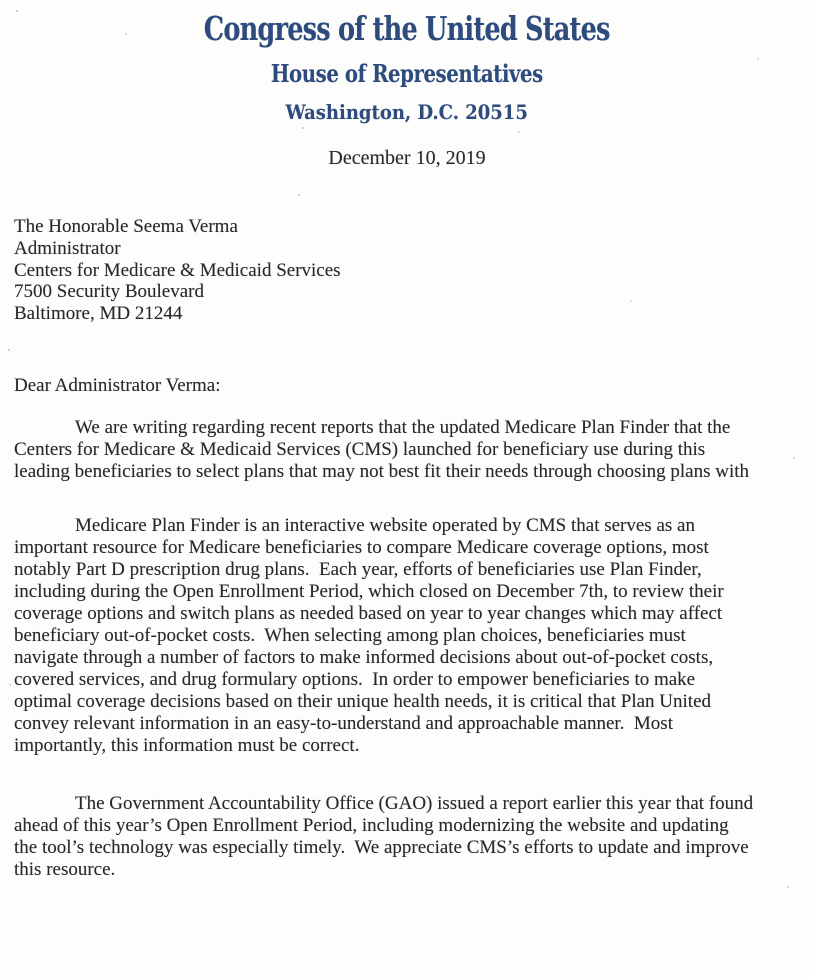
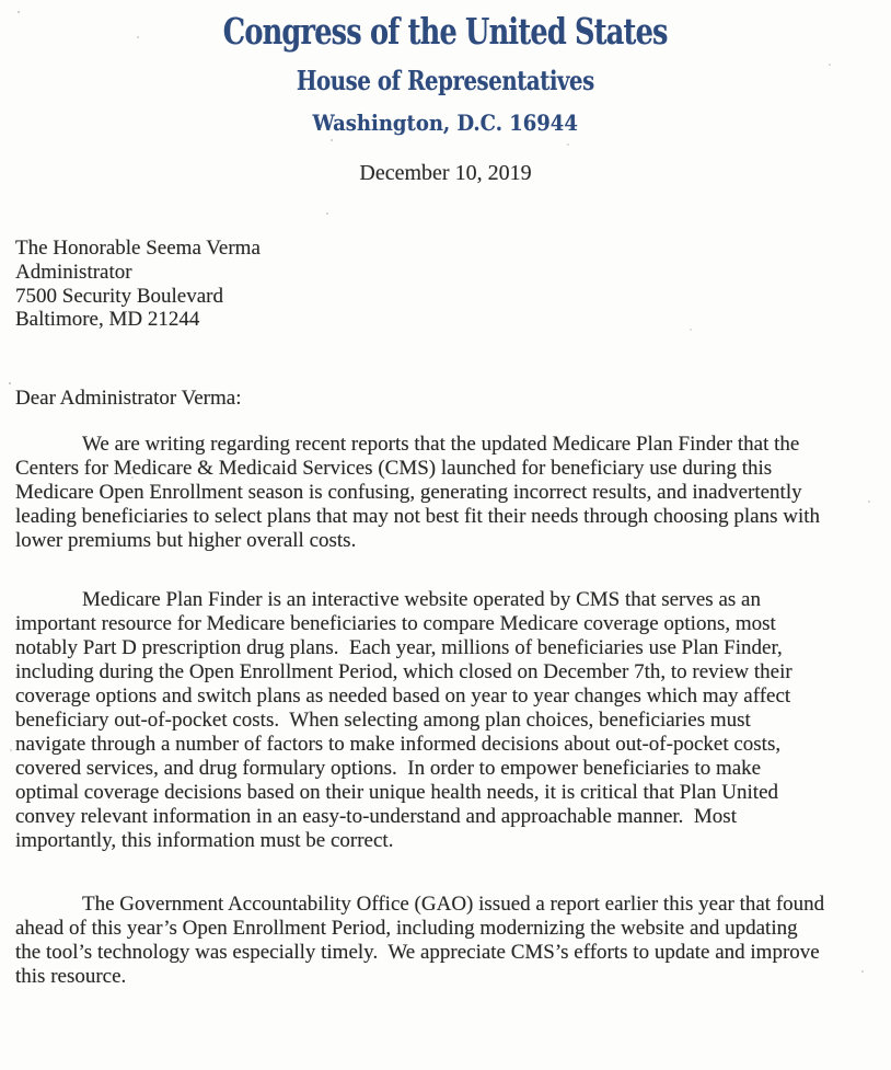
  Congress of the United States
  House of Representatives
- Washington, D.C. 20515
+ Washington, D.C. 16944
  December 10, 2019
  The Honorable Seema Verma
  Administrator
- Centers for Medicare & Medicaid Services
  7500 Security Boulevard
  Baltimore, MD 21244
  Dear Administrator Verma:
  We are writing regarding recent reports that the updated Medicare Plan Finder that the
  Centers for Medicare & Medicaid Services (CMS) launched for beneficiary use during this
+ Medicare Open Enrollment season is confusing, generating incorrect results, and inadvertently
  leading beneficiaries to select plans that may not best fit their needs through choosing plans with
+ lower premiums but higher overall costs.
  Medicare Plan Finder is an interactive website operated by CMS that serves as an
  important resource for Medicare beneficiaries to compare Medicare coverage options, most
- notably Part D prescription drug plans. Each year, efforts of beneficiaries use Plan Finder,
+ notably Part D prescription drug plans. Each year, millions of beneficiaries use Plan Finder,
  including during the Open Enrollment Period, which closed on December 7th, to review their
  coverage options and switch plans as needed based on year to year changes which may affect
  beneficiary out-of-pocket costs. When selecting among plan choices, beneficiaries must
  navigate through a number of factors to make informed decisions about out-of-pocket costs,
  covered services, and drug formulary options. In order to empower beneficiaries to make
  optimal coverage decisions based on their unique health needs, it is critical that Plan United
  convey relevant information in an easy-to-understand and approachable manner. Most
  importantly, this information must be correct.
  The Government Accountability Office (GAO) issued a report earlier this year that found
  ahead of this year’s Open Enrollment Period, including modernizing the website and updating
  the tool’s technology was especially timely. We appreciate CMS’s efforts to update and improve
  this resource.
